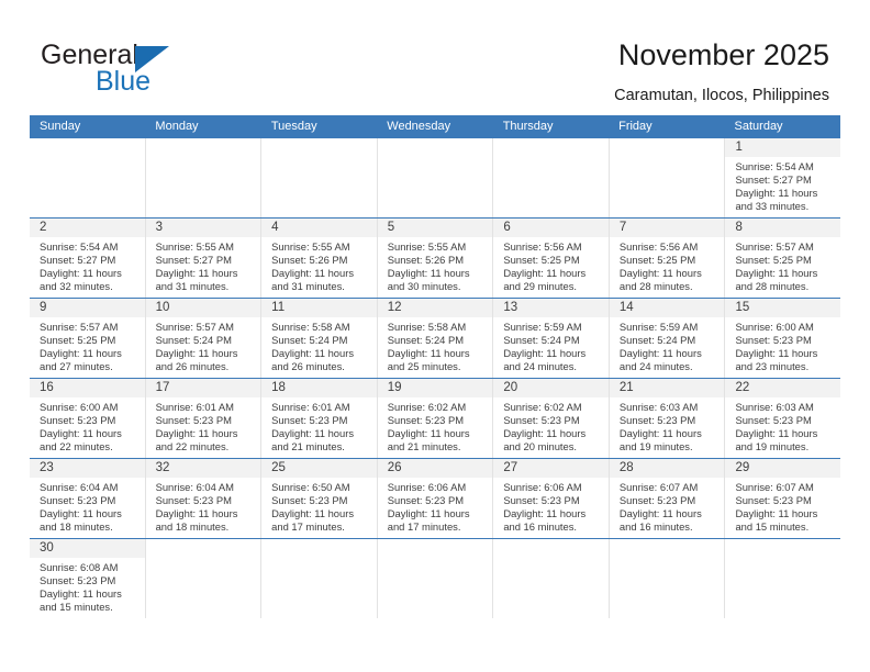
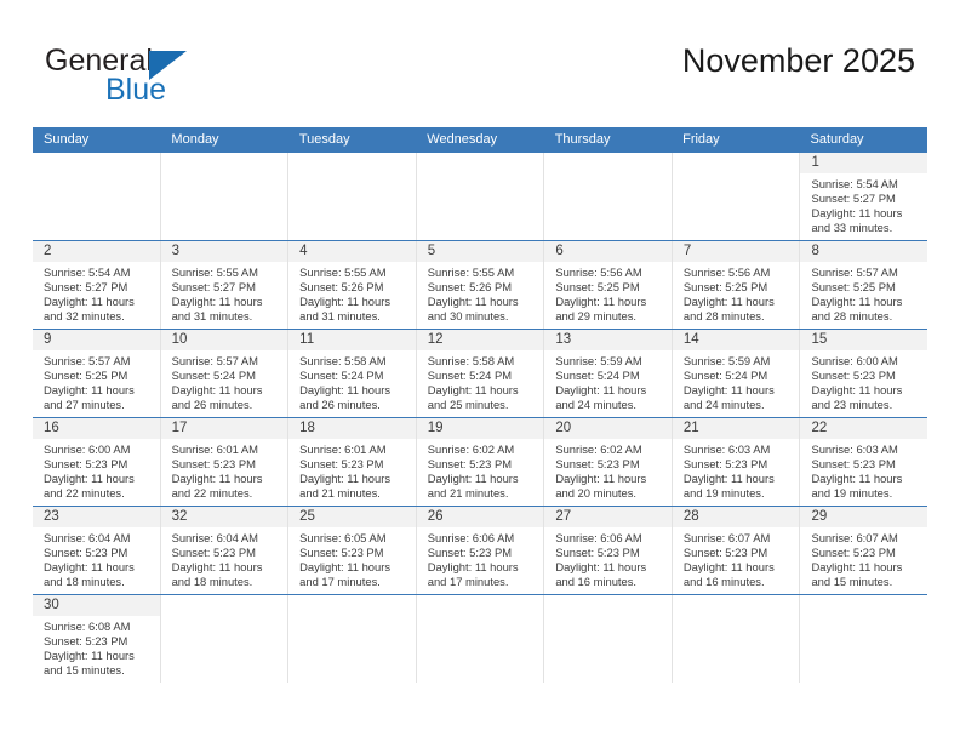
  General
  Blue
  November 2025
- Caramutan, Ilocos, Philippines
  Sunday
  Monday
  Tuesday
  Wednesday
  Thursday
  Friday
  Saturday
  1
  Sunrise: 5:54 AM
  Sunset: 5:27 PM
  Daylight: 11 hours
  and 33 minutes.
  2
  Sunrise: 5:54 AM
  Sunset: 5:27 PM
  Daylight: 11 hours
  and 32 minutes.
  3
  Sunrise: 5:55 AM
  Sunset: 5:27 PM
  Daylight: 11 hours
  and 31 minutes.
  4
  Sunrise: 5:55 AM
  Sunset: 5:26 PM
  Daylight: 11 hours
  and 31 minutes.
  5
  Sunrise: 5:55 AM
  Sunset: 5:26 PM
  Daylight: 11 hours
  and 30 minutes.
  6
  Sunrise: 5:56 AM
  Sunset: 5:25 PM
  Daylight: 11 hours
  and 29 minutes.
  7
  Sunrise: 5:56 AM
  Sunset: 5:25 PM
  Daylight: 11 hours
  and 28 minutes.
  8
  Sunrise: 5:57 AM
  Sunset: 5:25 PM
  Daylight: 11 hours
  and 28 minutes.
  9
  Sunrise: 5:57 AM
  Sunset: 5:25 PM
  Daylight: 11 hours
  and 27 minutes.
  10
  Sunrise: 5:57 AM
  Sunset: 5:24 PM
  Daylight: 11 hours
  and 26 minutes.
  11
  Sunrise: 5:58 AM
  Sunset: 5:24 PM
  Daylight: 11 hours
  and 26 minutes.
  12
  Sunrise: 5:58 AM
  Sunset: 5:24 PM
  Daylight: 11 hours
  and 25 minutes.
  13
  Sunrise: 5:59 AM
  Sunset: 5:24 PM
  Daylight: 11 hours
  and 24 minutes.
  14
  Sunrise: 5:59 AM
  Sunset: 5:24 PM
  Daylight: 11 hours
  and 24 minutes.
  15
  Sunrise: 6:00 AM
  Sunset: 5:23 PM
  Daylight: 11 hours
  and 23 minutes.
  16
  Sunrise: 6:00 AM
  Sunset: 5:23 PM
  Daylight: 11 hours
  and 22 minutes.
  17
  Sunrise: 6:01 AM
  Sunset: 5:23 PM
  Daylight: 11 hours
  and 22 minutes.
  18
  Sunrise: 6:01 AM
  Sunset: 5:23 PM
  Daylight: 11 hours
  and 21 minutes.
  19
  Sunrise: 6:02 AM
  Sunset: 5:23 PM
  Daylight: 11 hours
  and 21 minutes.
  20
  Sunrise: 6:02 AM
  Sunset: 5:23 PM
  Daylight: 11 hours
  and 20 minutes.
  21
  Sunrise: 6:03 AM
  Sunset: 5:23 PM
  Daylight: 11 hours
  and 19 minutes.
  22
  Sunrise: 6:03 AM
  Sunset: 5:23 PM
  Daylight: 11 hours
  and 19 minutes.
  23
  Sunrise: 6:04 AM
  Sunset: 5:23 PM
  Daylight: 11 hours
  and 18 minutes.
  32
  Sunrise: 6:04 AM
  Sunset: 5:23 PM
  Daylight: 11 hours
  and 18 minutes.
  25
- Sunrise: 6:50 AM
+ Sunrise: 6:05 AM
  Sunset: 5:23 PM
  Daylight: 11 hours
  and 17 minutes.
  26
  Sunrise: 6:06 AM
  Sunset: 5:23 PM
  Daylight: 11 hours
  and 17 minutes.
  27
  Sunrise: 6:06 AM
  Sunset: 5:23 PM
  Daylight: 11 hours
  and 16 minutes.
  28
  Sunrise: 6:07 AM
  Sunset: 5:23 PM
  Daylight: 11 hours
  and 16 minutes.
  29
  Sunrise: 6:07 AM
  Sunset: 5:23 PM
  Daylight: 11 hours
  and 15 minutes.
  30
  Sunrise: 6:08 AM
  Sunset: 5:23 PM
  Daylight: 11 hours
  and 15 minutes.
